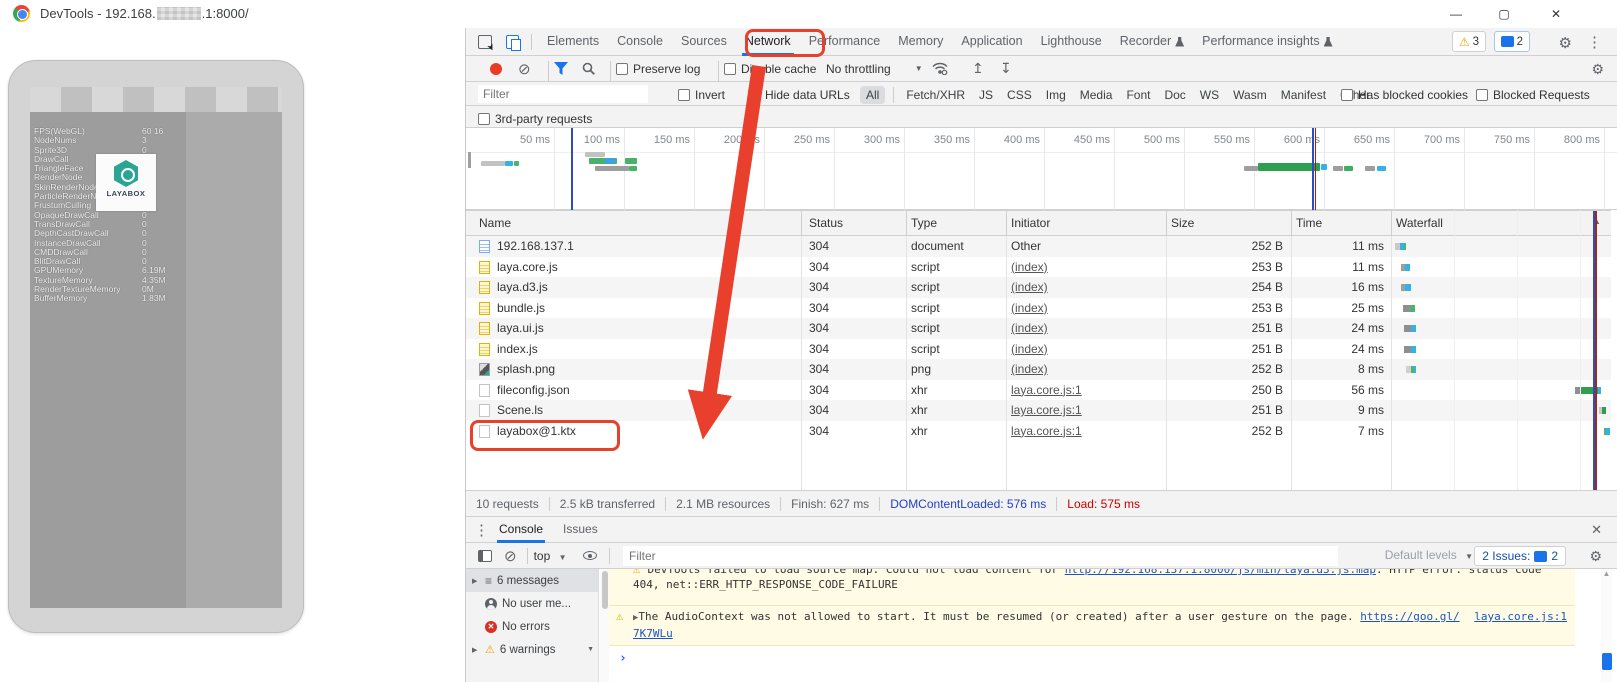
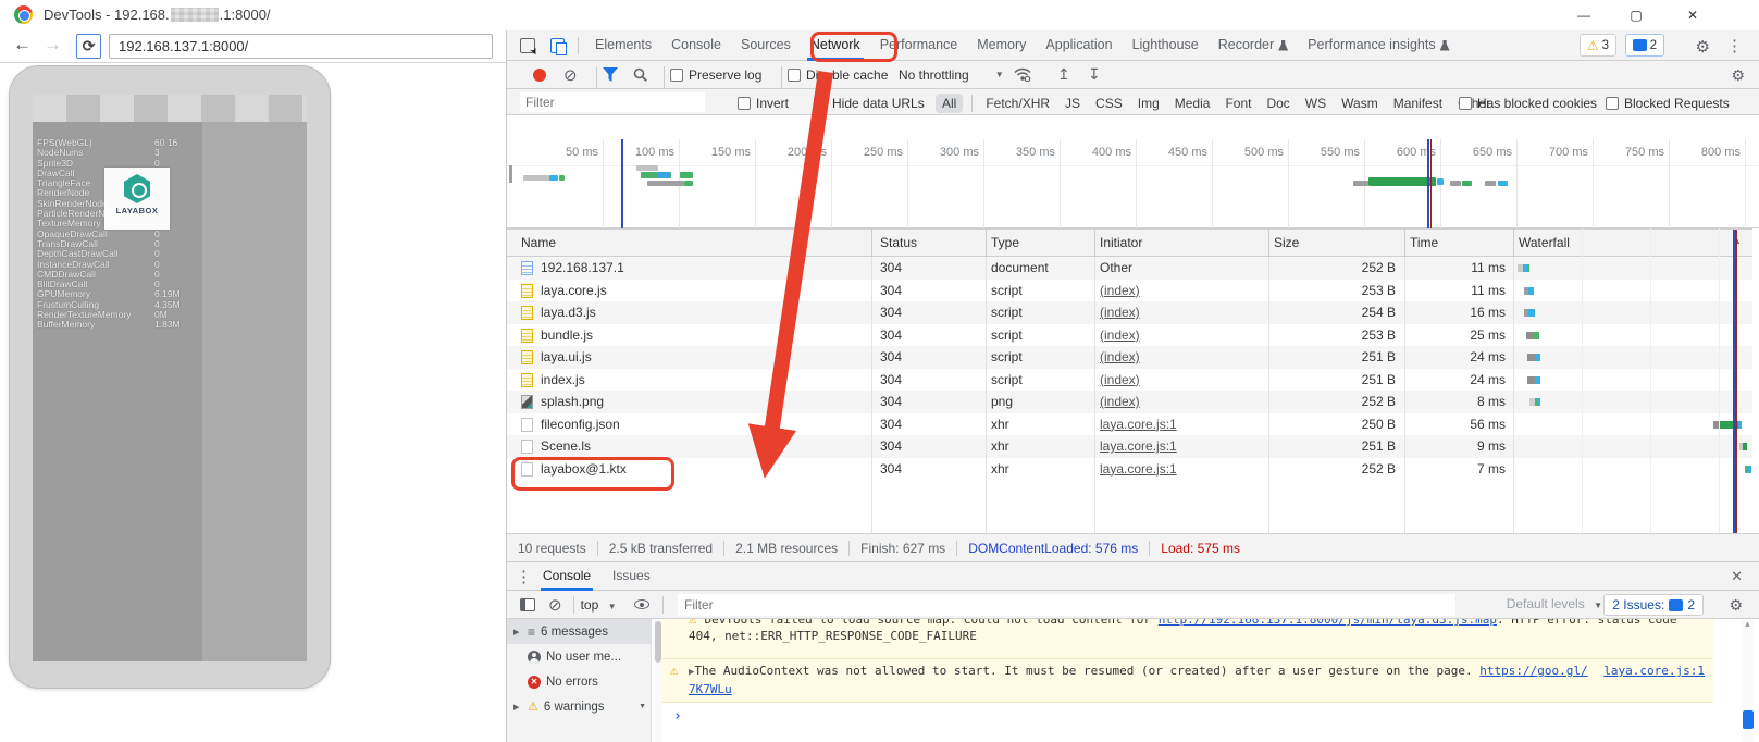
  DevTools - 192.168. .1:8000/
  —
  ▢
  ✕
+ ←
+ →
+ ⟳
+ 192.168.137.1:8000/
  FPS(WebGL)
  60 16
  NodeNums
  3
  Sprite3D
  0
  DrawCall
  TriangleFace
  RenderNode
  SkinRenderNod
  ParticleRenderN
- FrustumCulling
+ TextureMemory
  OpaqueDrawCall
  0
  TransDrawCall
  0
  DepthCastDrawCall
  0
  InstanceDrawCall
  0
  CMDDrawCall
  0
  BlitDrawCall
  0
  GPUMemory
  6.19M
- TextureMemory
+ FrustumCulling
  4.35M
  RenderTextureMemory
  0M
  BufferMemory
  1.83M
  LAYABOX
  Elements
  Console
  Sources
  Network
  Performance
  Memory
  Application
  Lighthouse
  Recorder
  Performance insights
  ⚠
  3
  2
  ⚙
  ⋮
  ⊘
  Preserve log
  Dible cache
  No throttling
  ▼
  ↥
  ↧
  ⚙
  Filter
  Invert
  Hide data URLs
  All
  Fetch/XHR
  JS
  CSS
  Img
  Media
  Font
  Doc
  WS
  Wasm
  Manifest
  Has blocked cookies
  Blocked Requests
- 3rd-party requests
  50 ms
  100 ms
  150 ms
  200s
  250 ms
  300 ms
  350 ms
  400 ms
  450 ms
  500 ms
  550 ms
  600 ms
  650 ms
  700 ms
  750 ms
  800 ms
  Name
  Status
  Type
  Initiator
  Size
  Time
  Waterfall
  ▲
  192.168.137.1
  304
  document
  Other
  252 B
  11 ms
  laya.core.js
  304
  script
  (index)
  253 B
  11 ms
  laya.d3.js
  304
  script
  (index)
  254 B
  16 ms
  bundle.js
  304
  script
  (index)
  253 B
  25 ms
  laya.ui.js
  304
  script
  (index)
  251 B
  24 ms
  index.js
  304
  script
  (index)
  251 B
  24 ms
  splash.png
  304
  png
  (index)
  252 B
  8 ms
  fileconfig.json
  304
  xhr
  laya.core.js:1
  250 B
  56 ms
  Scene.ls
  304
  xhr
  laya.core.js:1
  251 B
  9 ms
  layabox@1.ktx
  304
  xhr
  laya.core.js:1
  252 B
  7 ms
  10 requests
  2.5 kB transferred
  2.1 MB resources
  Finish: 627 ms
  DOMContentLoaded: 576 ms
  Load: 575 ms
  ⋮
  Console
  Issues
  ✕
  ⊘
  top ▼
  Filter
  Default levels ▼
  2 Issues:
  2
  ⚙
  ≡
  6 messages
  No user me...
  ✕
  No errors
  ⚠
  6 warnings
  ⚠ DevTools failed to load source map: Could not load content for http://192.168.137.1:8000/js/min/laya.d3.js.map: HTTP error: status code
  404, net::ERR_HTTP_RESPONSE_CODE_FAILURE
  ⚠
  laya.core.js:1
  ▶The AudioContext was not allowed to start. It must be resumed (or created) after a user gesture on the page. https://goo.gl/
  7K7WLu
  ›
  ▲
